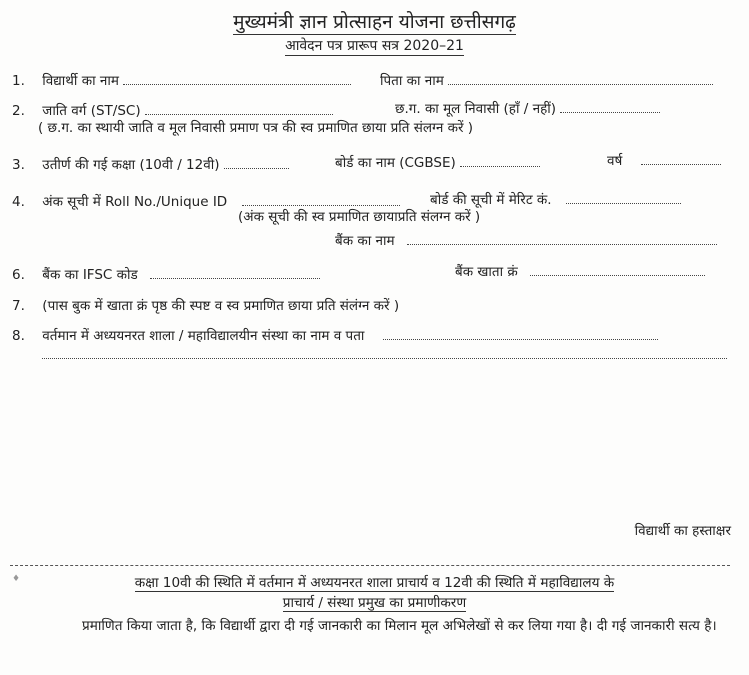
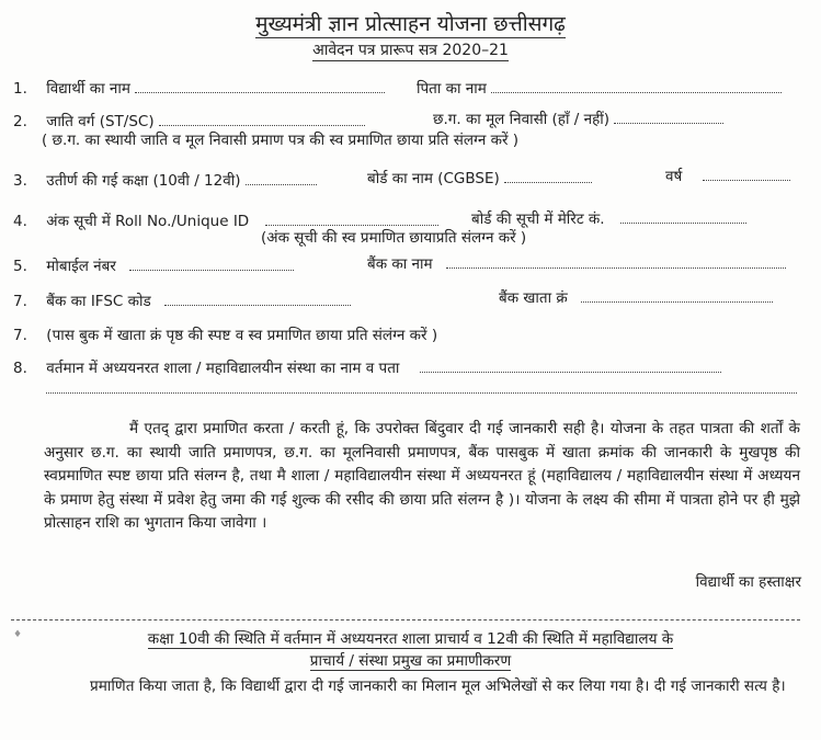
  मुख्यमंत्री ज्ञान प्रोत्साहन योजना छत्तीसगढ़
  आवेदन पत्र प्रारूप सत्र 2020–21
  1. विद्यार्थी का नाम
  पिता का नाम
  2. जाति वर्ग (ST/SC)
  छ.ग. का मूल निवासी (हाँ / नहीं)
  ( छ.ग. का स्थायी जाति व मूल निवासी प्रमाण पत्र की स्व प्रमाणित छाया प्रति संलग्न करें )
  3. उतीर्ण की गई कक्षा (10वी / 12वी)
  बोर्ड का नाम (CGBSE)
  वर्ष
  4. अंक सूची में Roll No./Unique ID
  बोर्ड की सूची में मेरिट कं.
  (अंक सूची की स्व प्रमाणित छायाप्रति संलग्न करें )
+ 5. मोबाईल नंबर
  बैंक का नाम
- 6. बैंक का IFSC कोड
+ 7. बैंक का IFSC कोड
  बैंक खाता क्रं
  7. (पास बुक में खाता क्रं पृष्ठ की स्पष्ट व स्व प्रमाणित छाया प्रति संलंग्न करें )
  8. वर्तमान में अध्ययनरत शाला / महाविद्यालयीन संस्था का नाम व पता
+ मैं एतद् द्वारा प्रमाणित करता / करती हूं, कि उपरोक्त बिंदुवार दी गई जानकारी सही है। योजना के तहत पात्रता की शर्तों के अनुसार छ.ग. का स्थायी जाति प्रमाणपत्र, छ.ग. का मूलनिवासी प्रमाणपत्र, बैंक पासबुक में खाता क्रमांक की जानकारी के मुखपृष्ठ की स्वप्रमाणित स्पष्ट छाया प्रति संलग्न है, तथा मै शाला / महाविद्यालयीन संस्था में अध्ययनरत हूं (महाविद्यालय / महाविद्यालयीन संस्था में अध्ययन के प्रमाण हेतु संस्था में प्रवेश हेतु जमा की गई शुल्क की रसीद की छाया प्रति संलग्न है )। योजना के लक्ष्य की सीमा में पात्रता होने पर ही मुझे प्रोत्साहन राशि का भुगतान किया जावेगा ।
  विद्यार्थी का हस्ताक्षर
  ♦
  कक्षा 10वी की स्थिति में वर्तमान में अध्ययनरत शाला प्राचार्य व 12वी की स्थिति में महाविद्यालय के
  प्राचार्य / संस्था प्रमुख का प्रमाणीकरण
  प्रमाणित किया जाता है, कि विद्यार्थी द्वारा दी गई जानकारी का मिलान मूल अभिलेखों से कर लिया गया है। दी गई जानकारी सत्य है।
